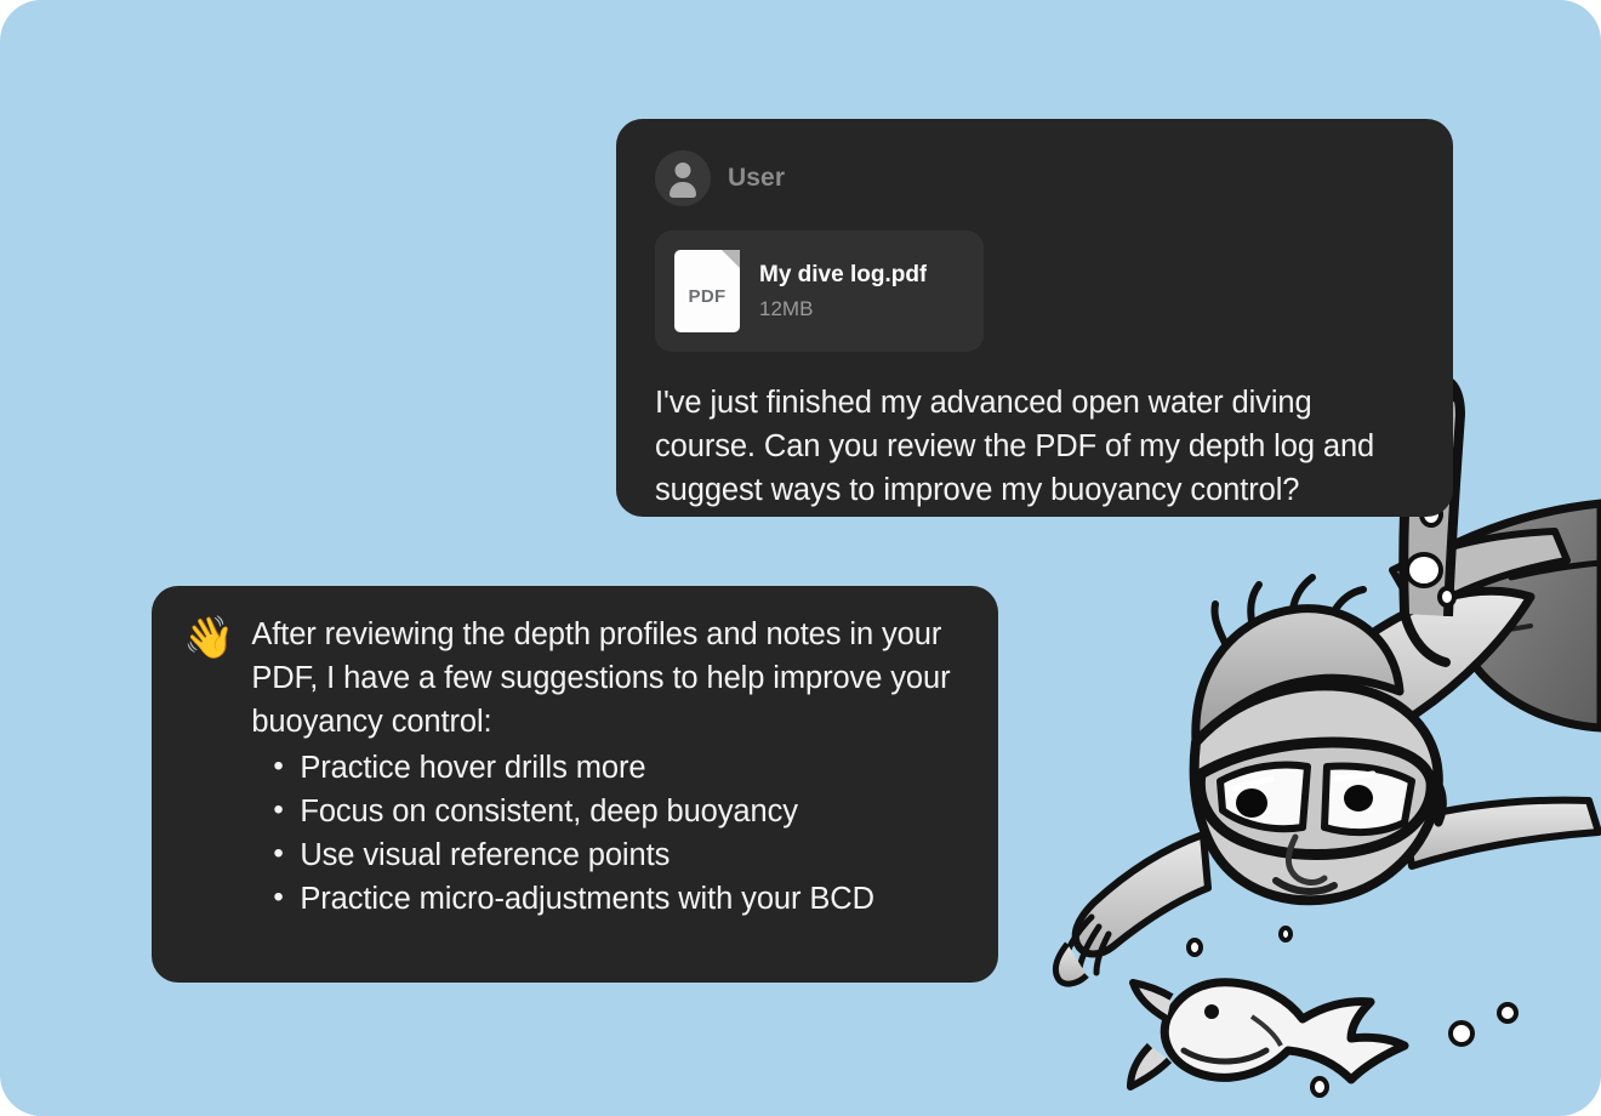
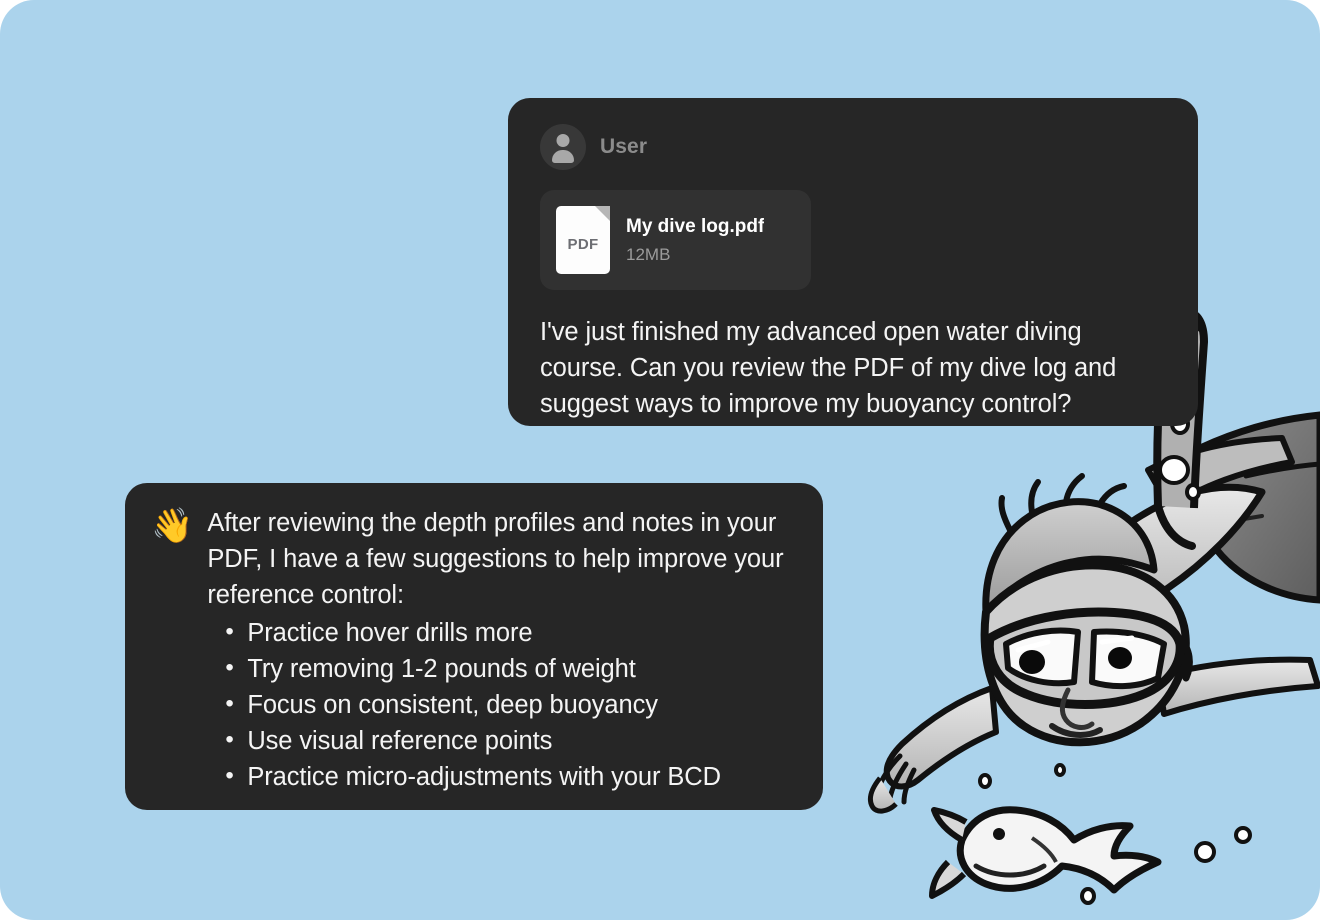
  User
  PDF
  My dive log.pdf
  12MB
- I've just finished my advanced open water diving course. Can you review the PDF of my depth log and suggest ways to improve my buoyancy control?
+ I've just finished my advanced open water diving course. Can you review the PDF of my dive log and suggest ways to improve my buoyancy control?
  👋
- After reviewing the depth profiles and notes in your PDF, I have a few suggestions to help improve your buoyancy control:
+ After reviewing the depth profiles and notes in your PDF, I have a few suggestions to help improve your reference control:
  Practice hover drills more
+ Try removing 1-2 pounds of weight
  Focus on consistent, deep buoyancy
  Use visual reference points
  Practice micro-adjustments with your BCD
